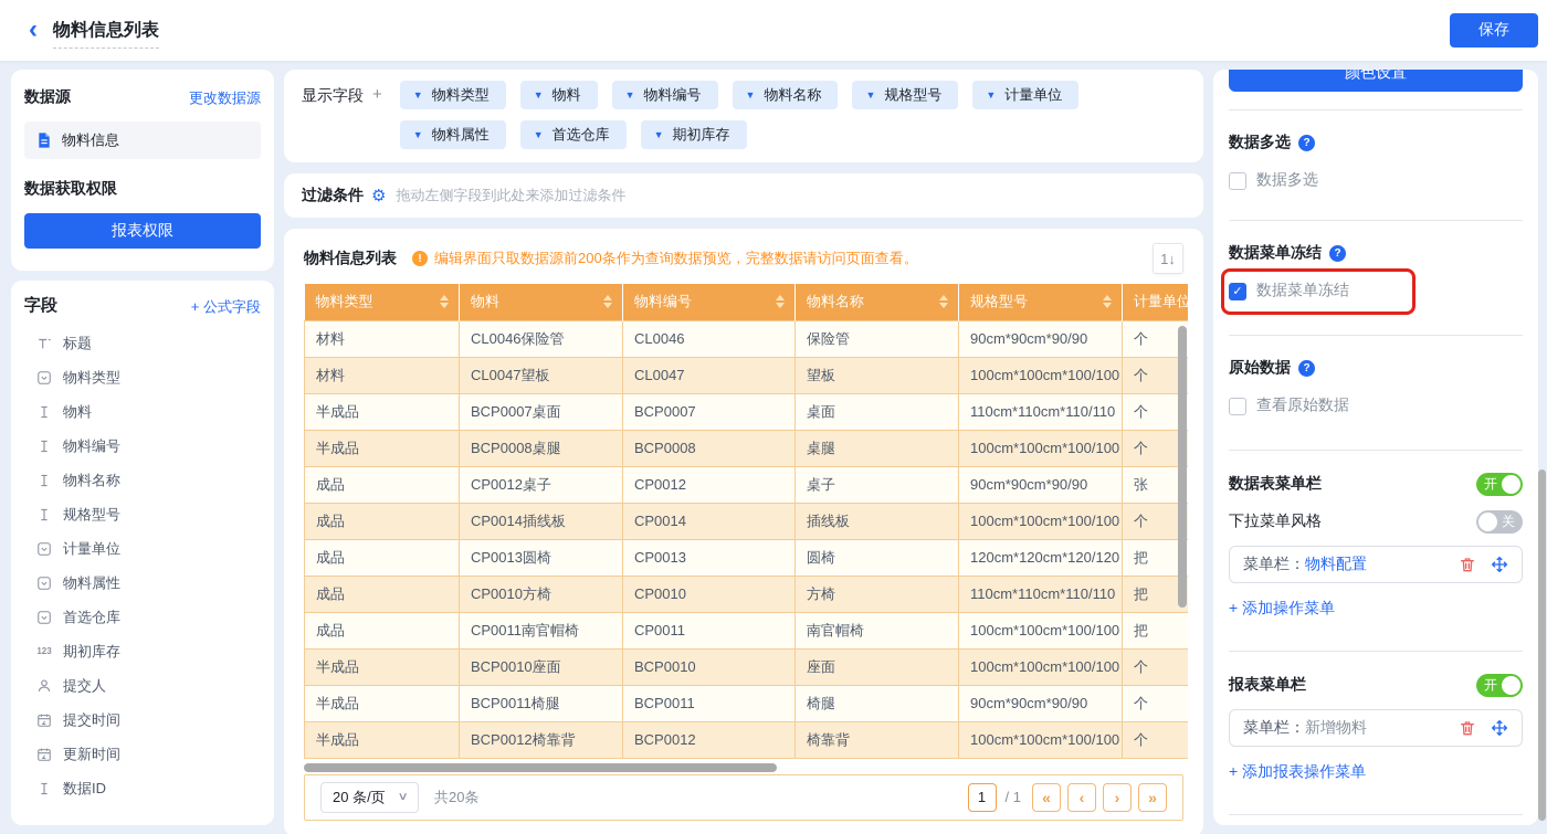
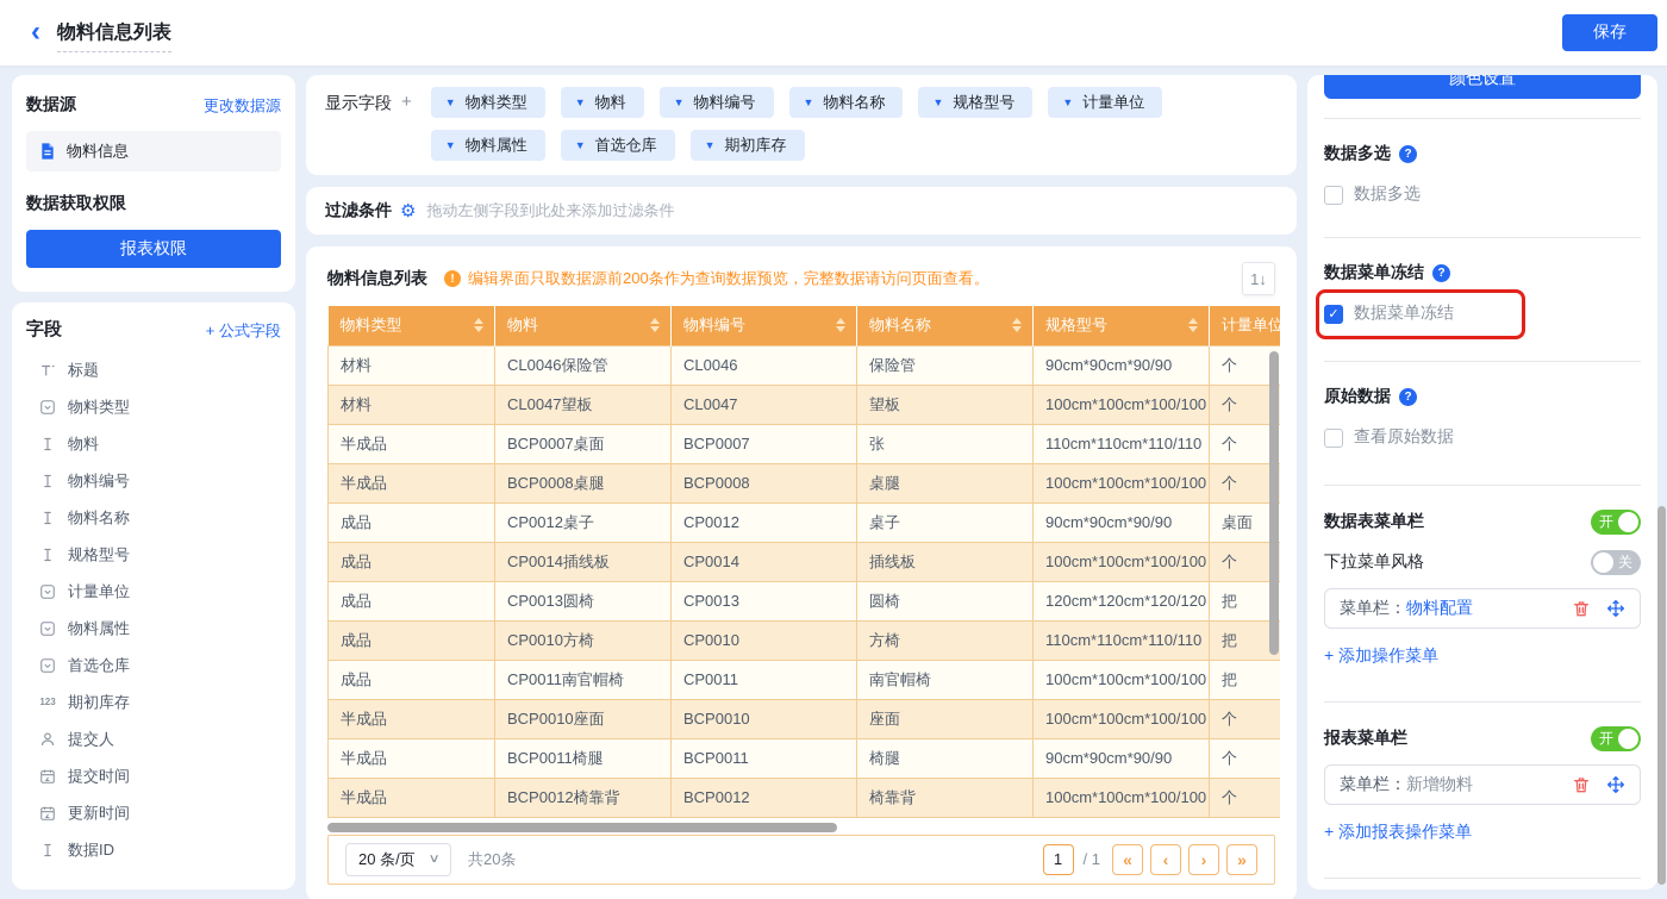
  ‹
  物料信息列表
  保存
  数据源
  更改数据源
  物料信息
  数据获取权限
  报表权限
  字段
  + 公式字段
  标题
  物料类型
  物料
  物料编号
  物料名称
  规格型号
  计量单位
  物料属性
  首选仓库
  123
  期初库存
  提交人
  提交时间
  更新时间
  数据ID
  显示字段
  +
  ▼
  物料类型
  ▼
  物料
  ▼
  物料编号
  ▼
  物料名称
  ▼
  规格型号
  ▼
  计量单位
  ▼
  物料属性
  ▼
  首选仓库
  ▼
  期初库存
  过滤条件
  ⚙
  拖动左侧字段到此处来添加过滤条件
  物料信息列表
  !
  编辑界面只取数据源前200条作为查询数据预览，完整数据请访问页面查看。
  1↓
  物料类型	物料	物料编号	物料名称	规格型号	计量单位
  材料	CL0046保险管	CL0046	保险管	90cm*90cm*90/90	个
  材料	CL0047望板	CL0047	望板	100cm*100cm*100/100	个
- 半成品	BCP0007桌面	BCP0007	桌面	110cm*110cm*110/110	个
+ 半成品	BCP0007桌面	BCP0007	张	110cm*110cm*110/110	个
  半成品	BCP0008桌腿	BCP0008	桌腿	100cm*100cm*100/100	个
- 成品	CP0012桌子	CP0012	桌子	90cm*90cm*90/90	张
+ 成品	CP0012桌子	CP0012	桌子	90cm*90cm*90/90	桌面
  成品	CP0014插线板	CP0014	插线板	100cm*100cm*100/100	个
  成品	CP0013圆椅	CP0013	圆椅	120cm*120cm*120/120	把
  成品	CP0010方椅	CP0010	方椅	110cm*110cm*110/110	把
  成品	CP0011南官帽椅	CP0011	南官帽椅	100cm*100cm*100/100	把
  半成品	BCP0010座面	BCP0010	座面	100cm*100cm*100/100	个
  半成品	BCP0011椅腿	BCP0011	椅腿	90cm*90cm*90/90	个
  半成品	BCP0012椅靠背	BCP0012	椅靠背	100cm*100cm*100/100	个
  20 条/页
  ∨
  共20条
  1
  / 1
  «
  ‹
  ›
  »
  颜色设置
  数据多选
  ?
  数据多选
  数据菜单冻结
  ?
  ✓
  数据菜单冻结
  原始数据
  ?
  查看原始数据
  数据表菜单栏
  开
  下拉菜单风格
  关
  菜单栏：
  物料配置
  + 添加操作菜单
  报表菜单栏
  开
  菜单栏：
  新增物料
  + 添加报表操作菜单
